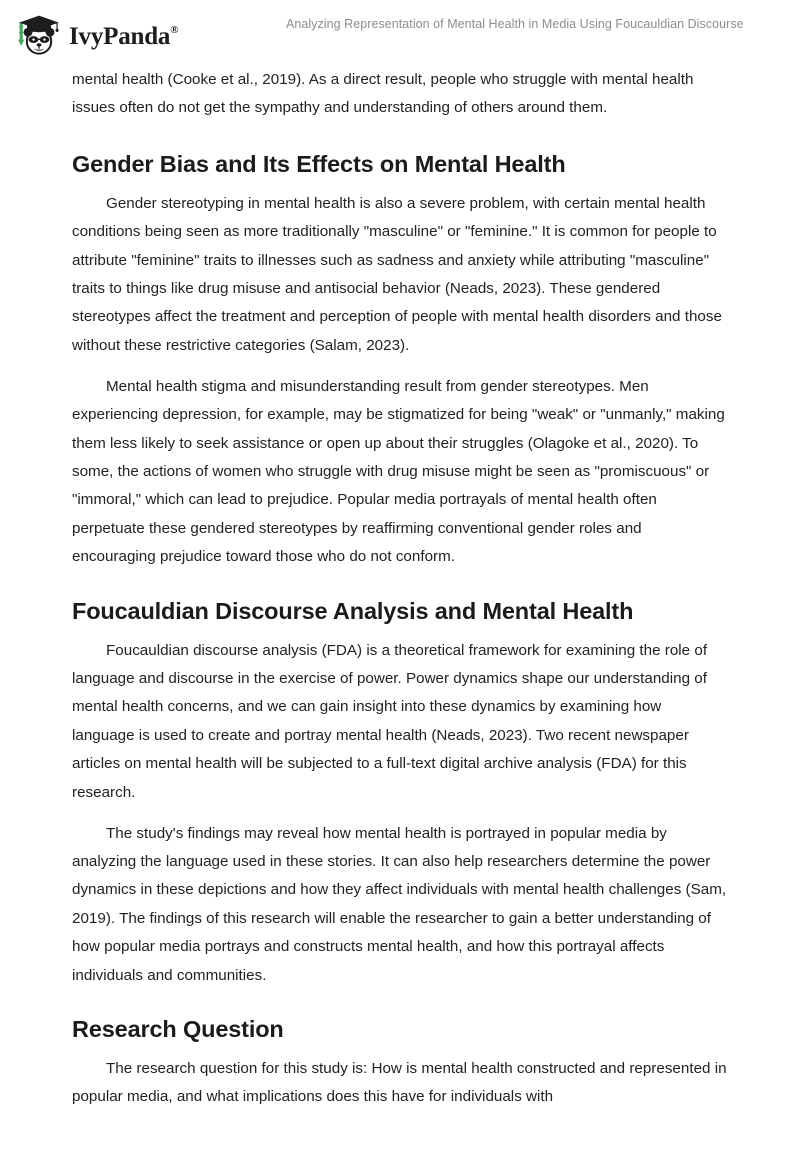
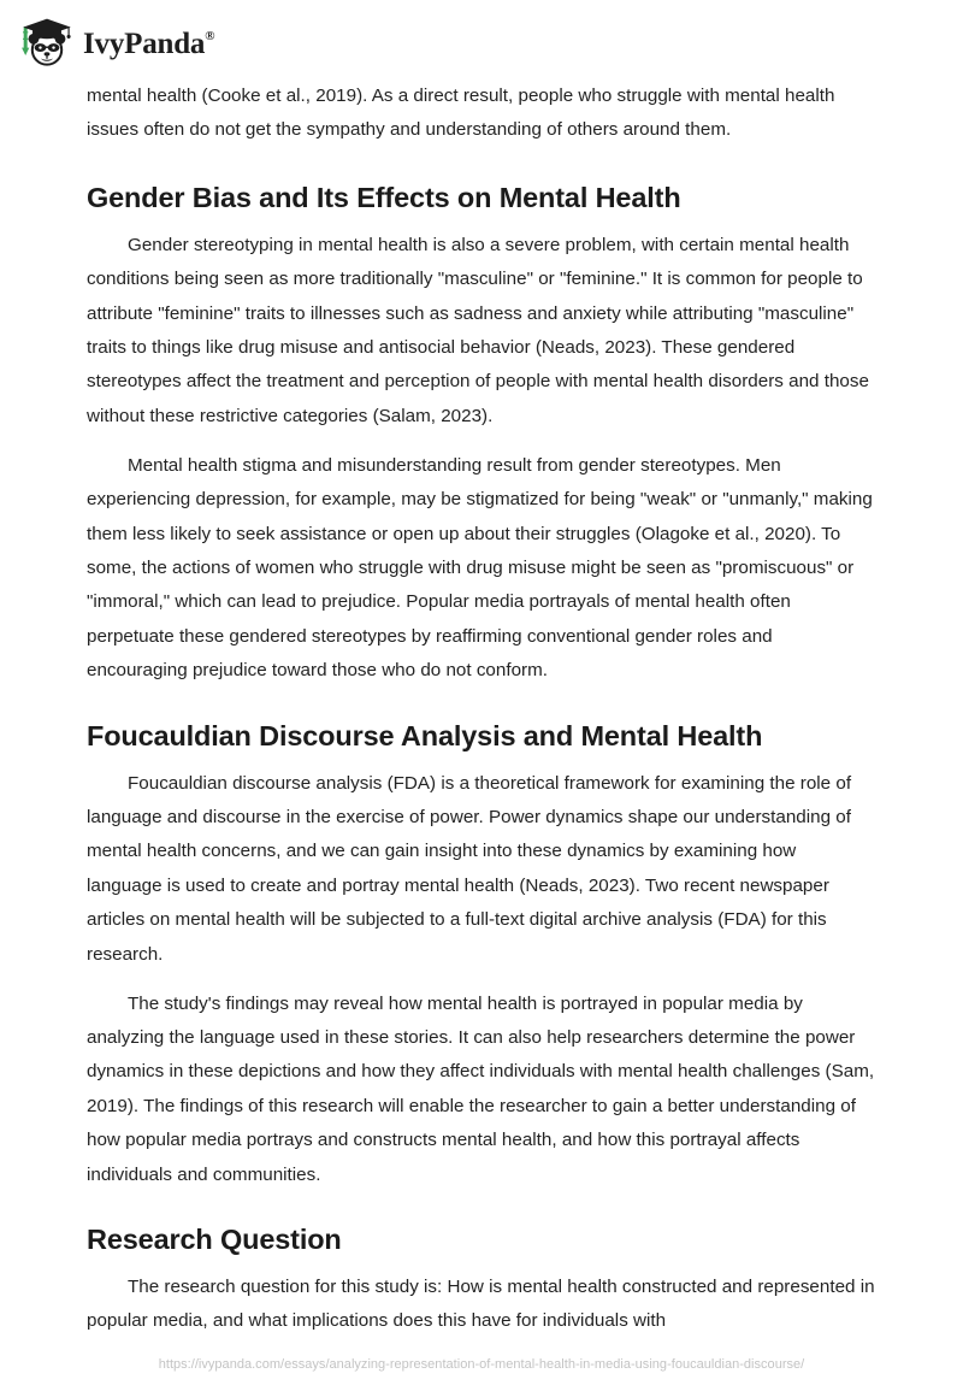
  IvyPanda®
- Analyzing Representation of Mental Health in Media Using Foucauldian Discourse
  mental health (Cooke et al., 2019). As a direct result, people who struggle with mental health issues often do not get the sympathy and understanding of others around them.
  Gender Bias and Its Effects on Mental Health
  Gender stereotyping in mental health is also a severe problem, with certain mental health conditions being seen as more traditionally "masculine" or "feminine." It is common for people to attribute "feminine" traits to illnesses such as sadness and anxiety while attributing "masculine" traits to things like drug misuse and antisocial behavior (Neads, 2023). These gendered stereotypes affect the treatment and perception of people with mental health disorders and those without these restrictive categories (Salam, 2023).
  Mental health stigma and misunderstanding result from gender stereotypes. Men experiencing depression, for example, may be stigmatized for being "weak" or "unmanly," making them less likely to seek assistance or open up about their struggles (Olagoke et al., 2020). To some, the actions of women who struggle with drug misuse might be seen as "promiscuous" or "immoral," which can lead to prejudice. Popular media portrayals of mental health often perpetuate these gendered stereotypes by reaffirming conventional gender roles and encouraging prejudice toward those who do not conform.
  Foucauldian Discourse Analysis and Mental Health
  Foucauldian discourse analysis (FDA) is a theoretical framework for examining the role of language and discourse in the exercise of power. Power dynamics shape our understanding of mental health concerns, and we can gain insight into these dynamics by examining how language is used to create and portray mental health (Neads, 2023). Two recent newspaper articles on mental health will be subjected to a full-text digital archive analysis (FDA) for this research.
  The study's findings may reveal how mental health is portrayed in popular media by analyzing the language used in these stories. It can also help researchers determine the power dynamics in these depictions and how they affect individuals with mental health challenges (Sam, 2019). The findings of this research will enable the researcher to gain a better understanding of how popular media portrays and constructs mental health, and how this portrayal affects individuals and communities.
  Research Question
  The research question for this study is: How is mental health constructed and represented in popular media, and what implications does this have for individuals with
+ https://ivypanda.com/essays/analyzing-representation-of-mental-health-in-media-using-foucauldian-discourse/
